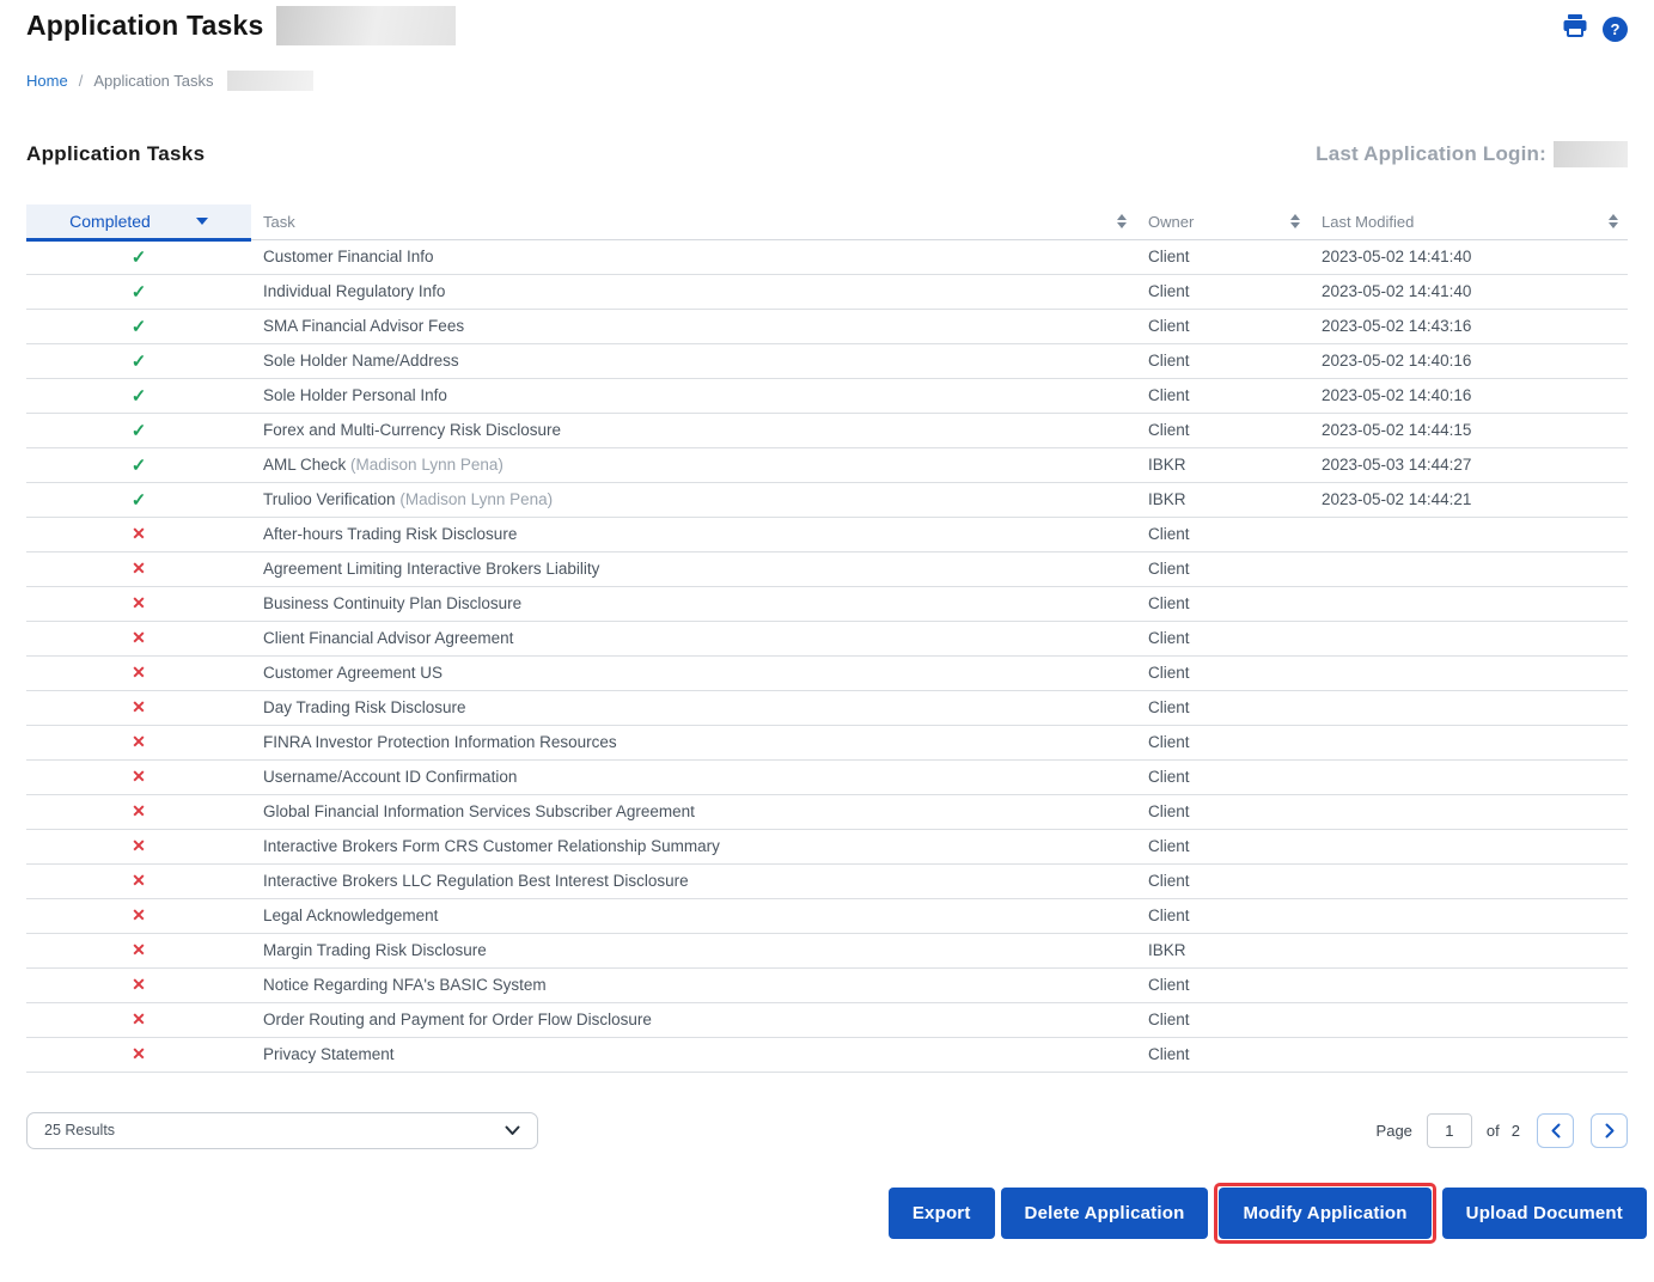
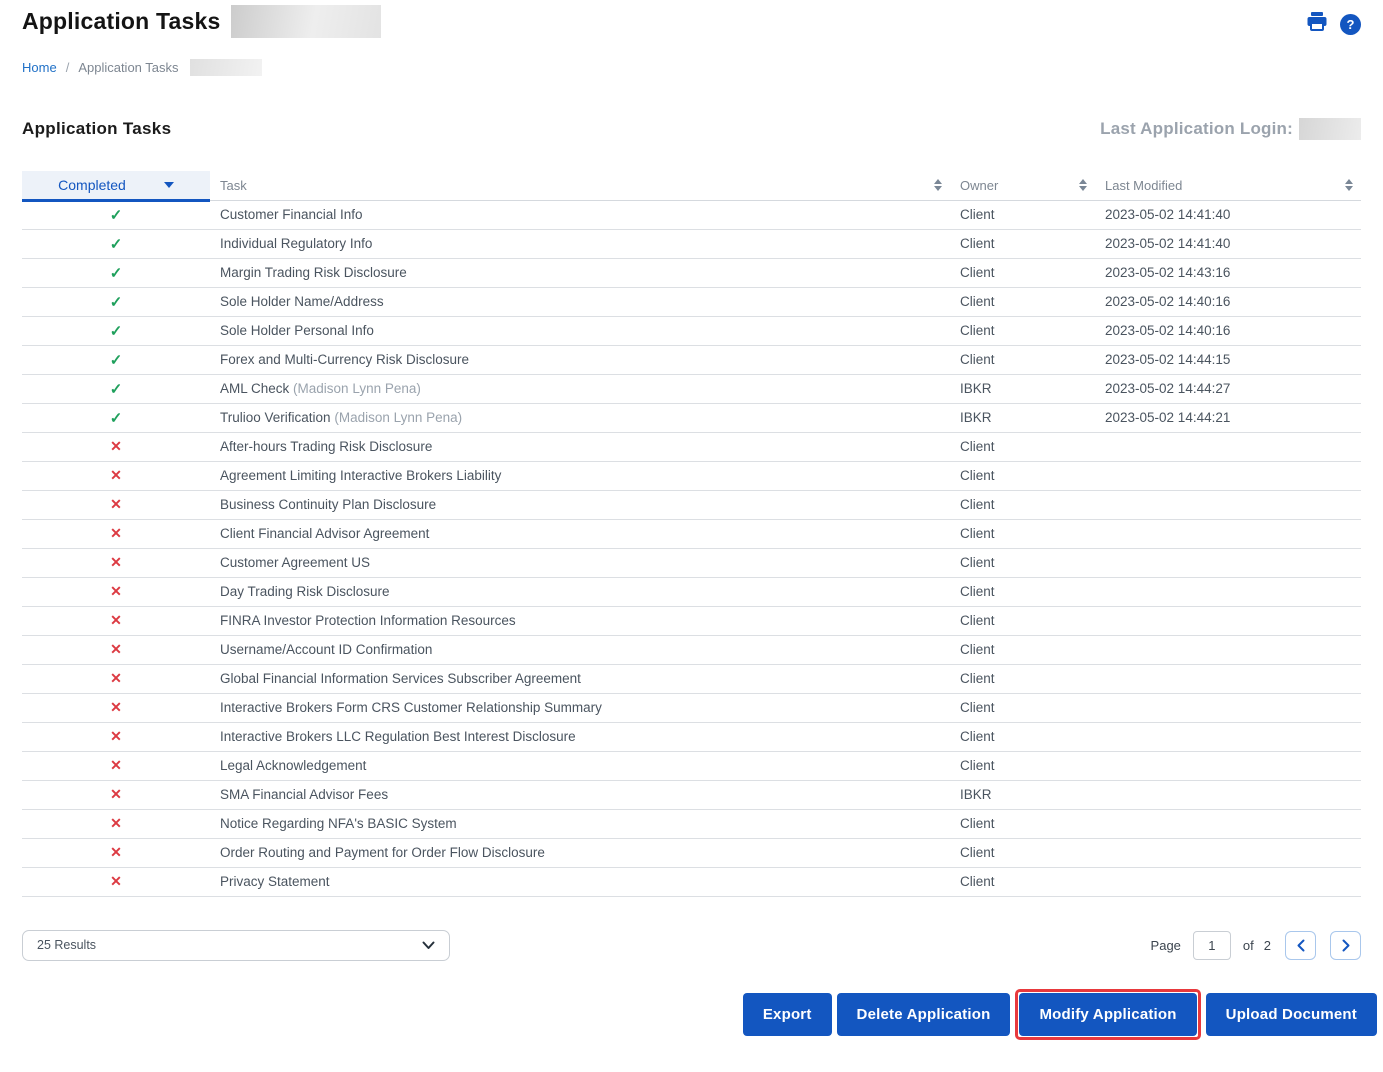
  Application Tasks
  ?
  Home
  /
  Application Tasks
  Application Tasks
  Last Application Login:
  Completed	Task	Owner	Last Modified
  ✓	Customer Financial Info	Client	2023-05-02 14:41:40
  ✓	Individual Regulatory Info	Client	2023-05-02 14:41:40
- ✓	SMA Financial Advisor Fees	Client	2023-05-02 14:43:16
+ ✓	Margin Trading Risk Disclosure	Client	2023-05-02 14:43:16
  ✓	Sole Holder Name/Address	Client	2023-05-02 14:40:16
  ✓	Sole Holder Personal Info	Client	2023-05-02 14:40:16
  ✓	Forex and Multi-Currency Risk Disclosure	Client	2023-05-02 14:44:15
- ✓	AML Check (Madison Lynn Pena)	IBKR	2023-05-03 14:44:27
+ ✓	AML Check (Madison Lynn Pena)	IBKR	2023-05-02 14:44:27
  ✓	Trulioo Verification (Madison Lynn Pena)	IBKR	2023-05-02 14:44:21
  ✕	After-hours Trading Risk Disclosure	Client
  ✕	Agreement Limiting Interactive Brokers Liability	Client
  ✕	Business Continuity Plan Disclosure	Client
  ✕	Client Financial Advisor Agreement	Client
  ✕	Customer Agreement US	Client
  ✕	Day Trading Risk Disclosure	Client
  ✕	FINRA Investor Protection Information Resources	Client
  ✕	Username/Account ID Confirmation	Client
  ✕	Global Financial Information Services Subscriber Agreement	Client
  ✕	Interactive Brokers Form CRS Customer Relationship Summary	Client
  ✕	Interactive Brokers LLC Regulation Best Interest Disclosure	Client
  ✕	Legal Acknowledgement	Client
- ✕	Margin Trading Risk Disclosure	IBKR
+ ✕	SMA Financial Advisor Fees	IBKR
  ✕	Notice Regarding NFA's BASIC System	Client
  ✕	Order Routing and Payment for Order Flow Disclosure	Client
  ✕	Privacy Statement	Client
  25 Results
  Page
  1
  of
  2
  Export
  Delete Application
  Modify Application
  Upload Document
